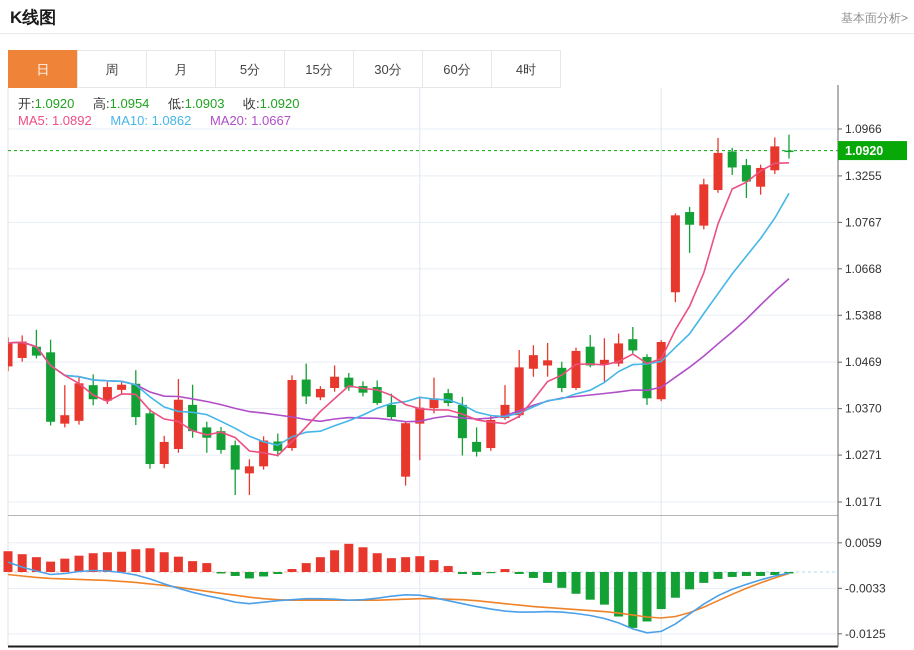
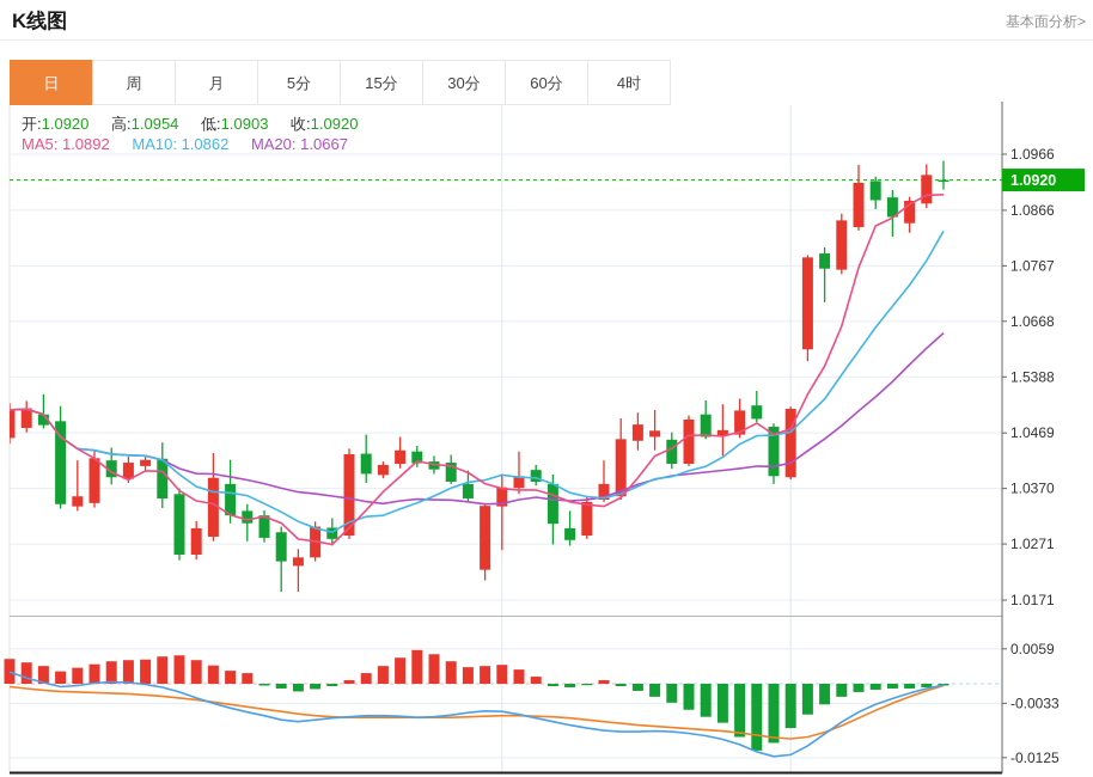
  1.0966
  1.0920
- 1.3255
+ 1.0866
  1.0767
  1.0668
  1.5388
  1.0469
  1.0370
  1.0271
  1.0171
  0.0059
  -0.0033
  -0.0125
  K线图
  基本面分析>
  日
  周
  月
  5分
  15分
  30分
  60分
  4时
  开:1.0920 高:1.0954 低:1.0903 收:1.0920
  MA5: 1.0892 MA10: 1.0862 MA20: 1.0667
